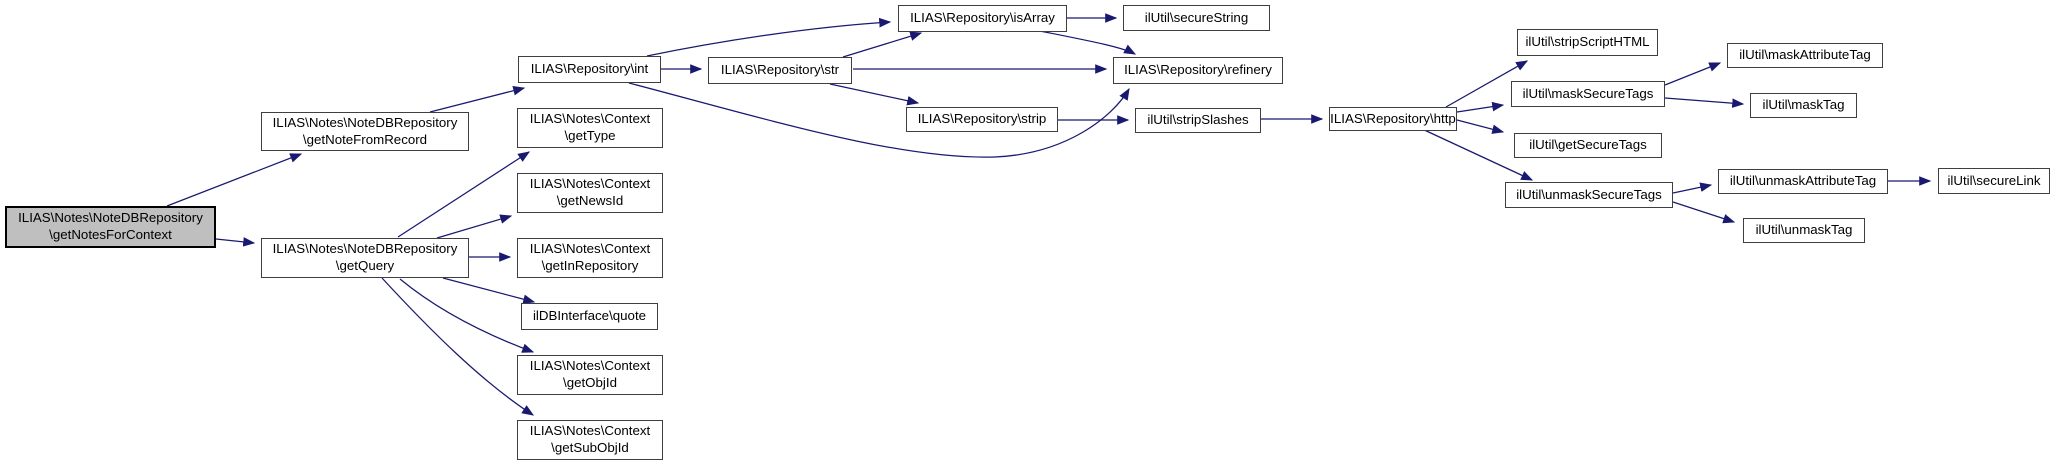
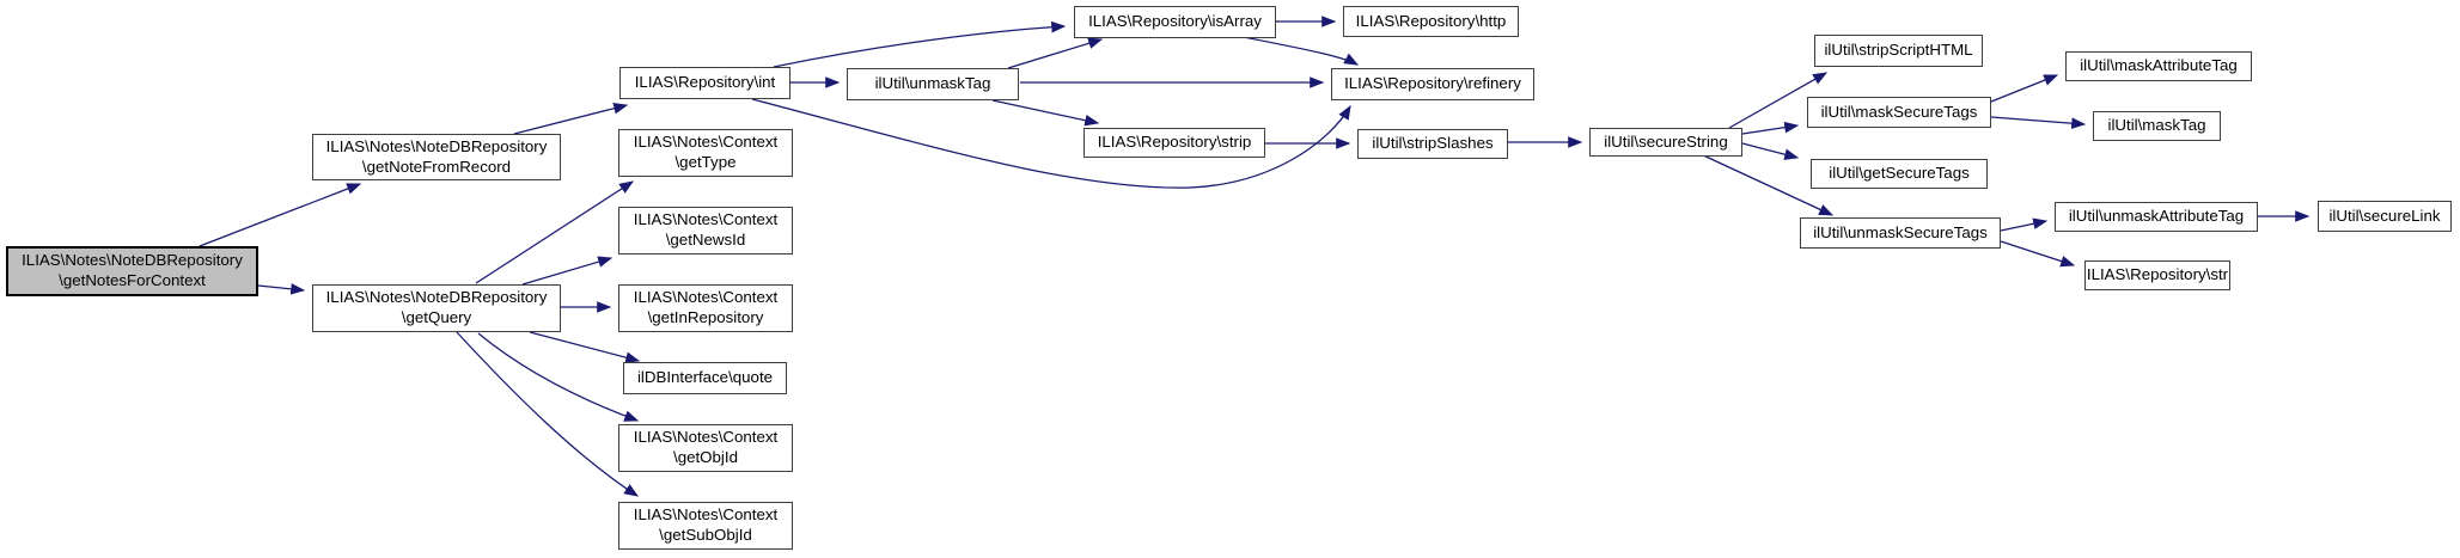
  ILIAS\Notes\NoteDBRepository
  \getNotesForContext
  ILIAS\Notes\NoteDBRepository
  \getNoteFromRecord
  ILIAS\Notes\NoteDBRepository
  \getQuery
  ILIAS\Repository\int
  ILIAS\Notes\Context
  \getType
  ILIAS\Notes\Context
  \getNewsId
  ILIAS\Notes\Context
  \getInRepository
  ilDBInterface\quote
  ILIAS\Notes\Context
  \getObjId
  ILIAS\Notes\Context
  \getSubObjId
- ILIAS\Repository\str
+ ilUtil\unmaskTag
  ILIAS\Repository\isArray
  ILIAS\Repository\strip
- ilUtil\secureString
+ ILIAS\Repository\http
  ILIAS\Repository\refinery
  ilUtil\stripSlashes
- ILIAS\Repository\http
+ ilUtil\secureString
  ilUtil\stripScriptHTML
  ilUtil\maskSecureTags
  ilUtil\getSecureTags
  ilUtil\unmaskSecureTags
  ilUtil\maskAttributeTag
  ilUtil\maskTag
  ilUtil\unmaskAttributeTag
- ilUtil\unmaskTag
+ ILIAS\Repository\str
  ilUtil\secureLink
